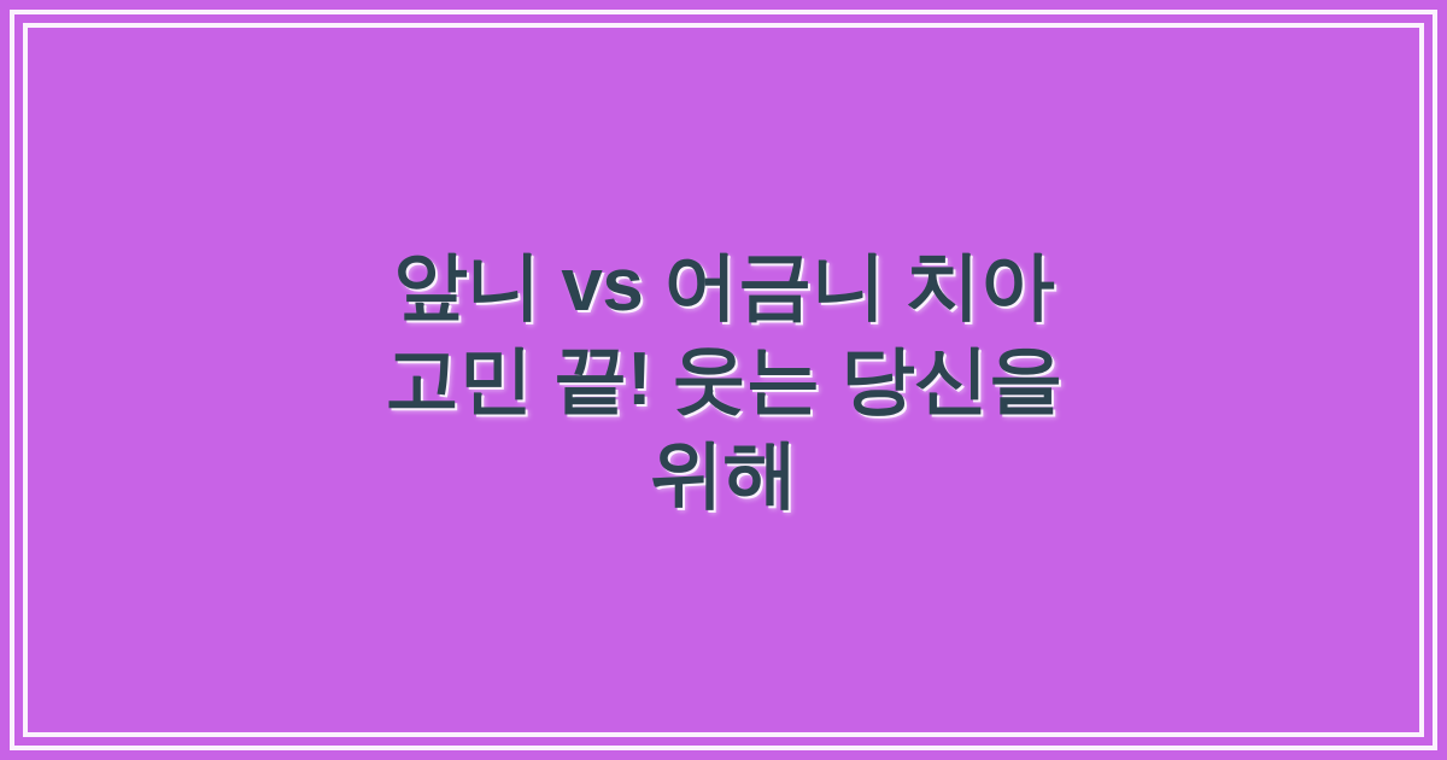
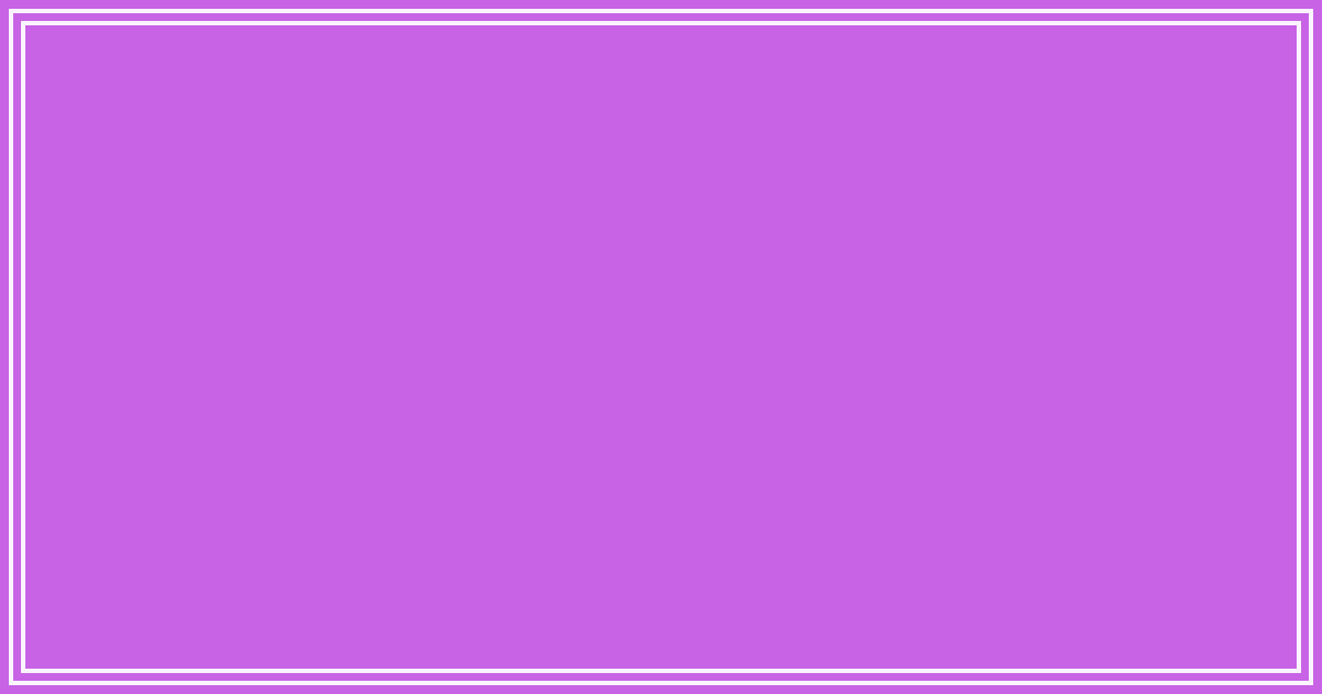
- 앞니 vs 어금니 치아
- 고민 끝! 웃는 당신을
- 위해
